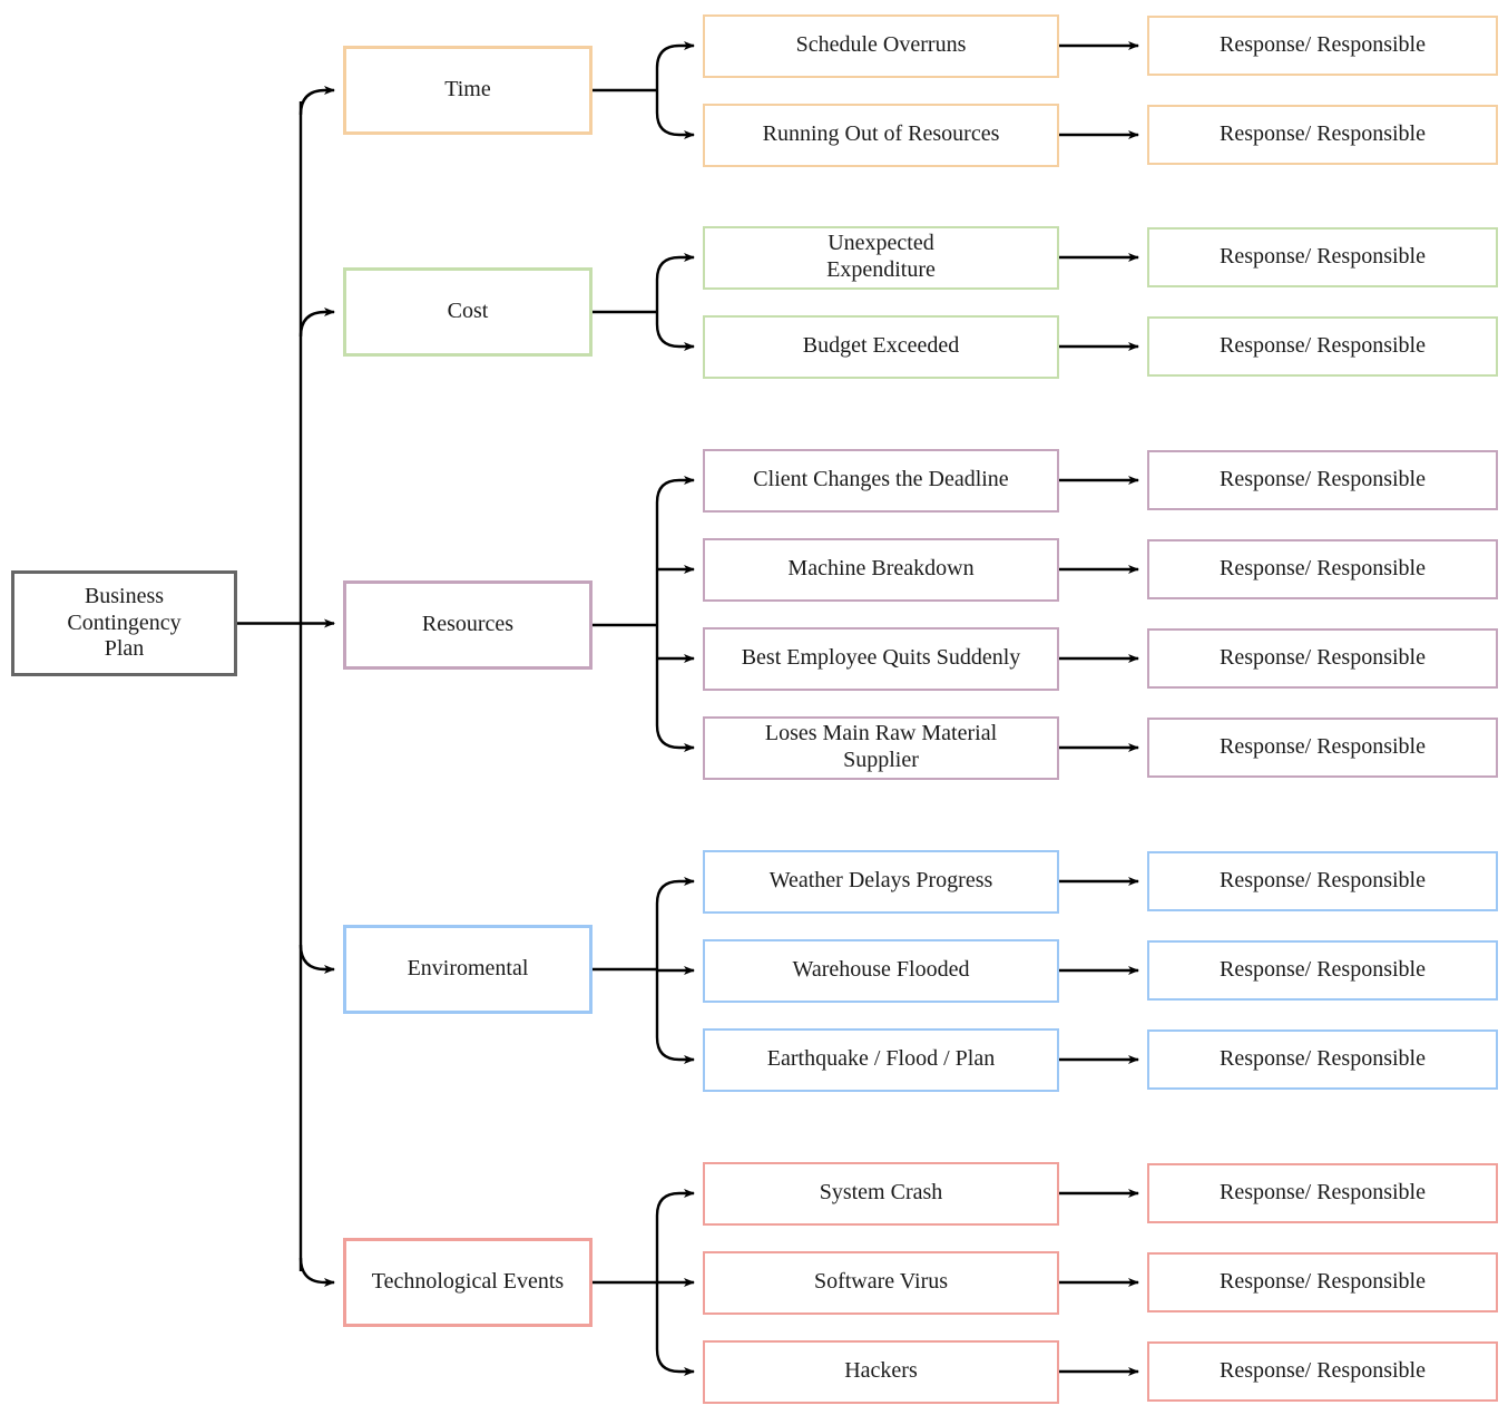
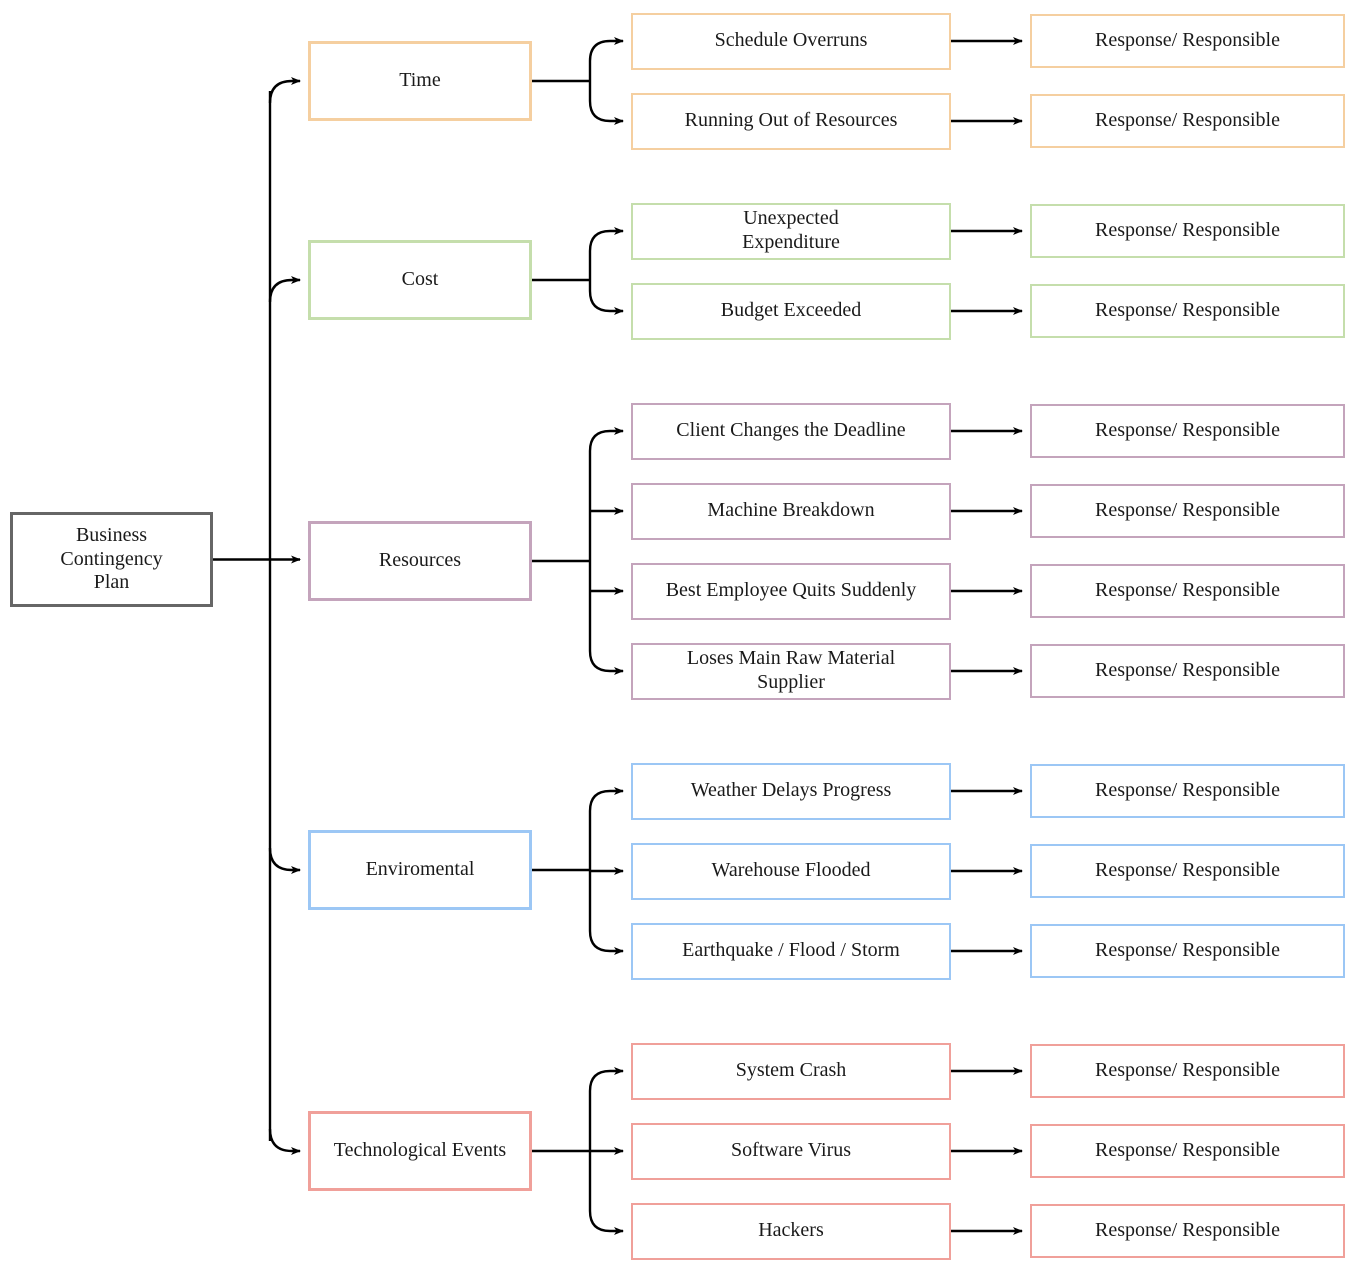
  Business
  Contingency
  Plan
  Time
  Schedule Overruns
  Response/ Responsible
  Running Out of Resources
  Response/ Responsible
  Cost
  Unexpected
  Expenditure
  Response/ Responsible
  Budget Exceeded
  Response/ Responsible
  Resources
  Client Changes the Deadline
  Response/ Responsible
  Machine Breakdown
  Response/ Responsible
  Best Employee Quits Suddenly
  Response/ Responsible
  Loses Main Raw Material
  Supplier
  Response/ Responsible
  Enviromental
  Weather Delays Progress
  Response/ Responsible
  Warehouse Flooded
  Response/ Responsible
- Earthquake / Flood / Plan
+ Earthquake / Flood / Storm
  Response/ Responsible
  Technological Events
  System Crash
  Response/ Responsible
  Software Virus
  Response/ Responsible
  Hackers
  Response/ Responsible
